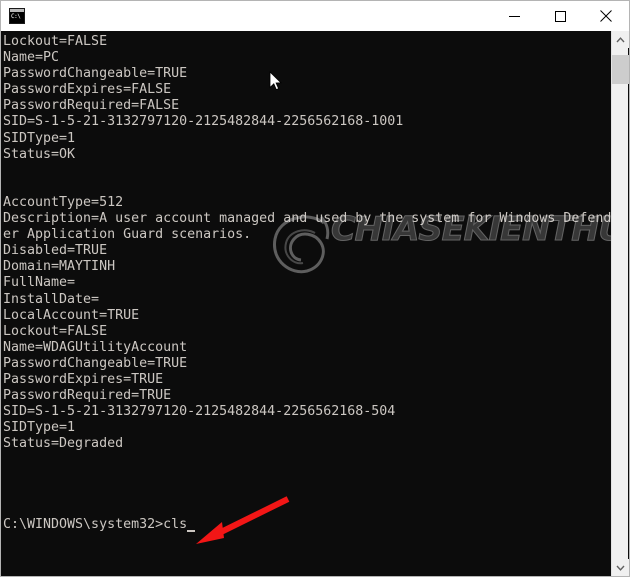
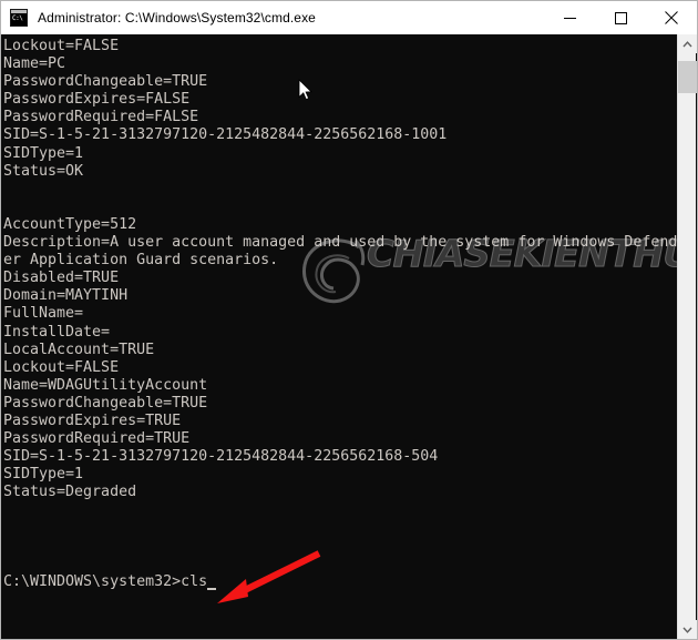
+ Administrator: C:\Windows\System32\cmd.exe
  Lockout=FALSE
  Name=PC
  PasswordChangeable=TRUE
  PasswordExpires=FALSE
  PasswordRequired=FALSE
  SID=S-1-5-21-3132797120-2125482844-2256562168-1001
  SIDType=1
  Status=OK
  AccountType=512
  Description=A user account managed and used by the system for Windows Defend
  er Application Guard scenarios.
  Disabled=TRUE
  Domain=MAYTINH
  FullName=
  InstallDate=
  LocalAccount=TRUE
  Lockout=FALSE
  Name=WDAGUtilityAccount
  PasswordChangeable=TRUE
  PasswordExpires=TRUE
  PasswordRequired=TRUE
  SID=S-1-5-21-3132797120-2125482844-2256562168-504
  SIDType=1
  Status=Degraded
  C:\WINDOWS\system32>cls
  CHIASEKIENTH
